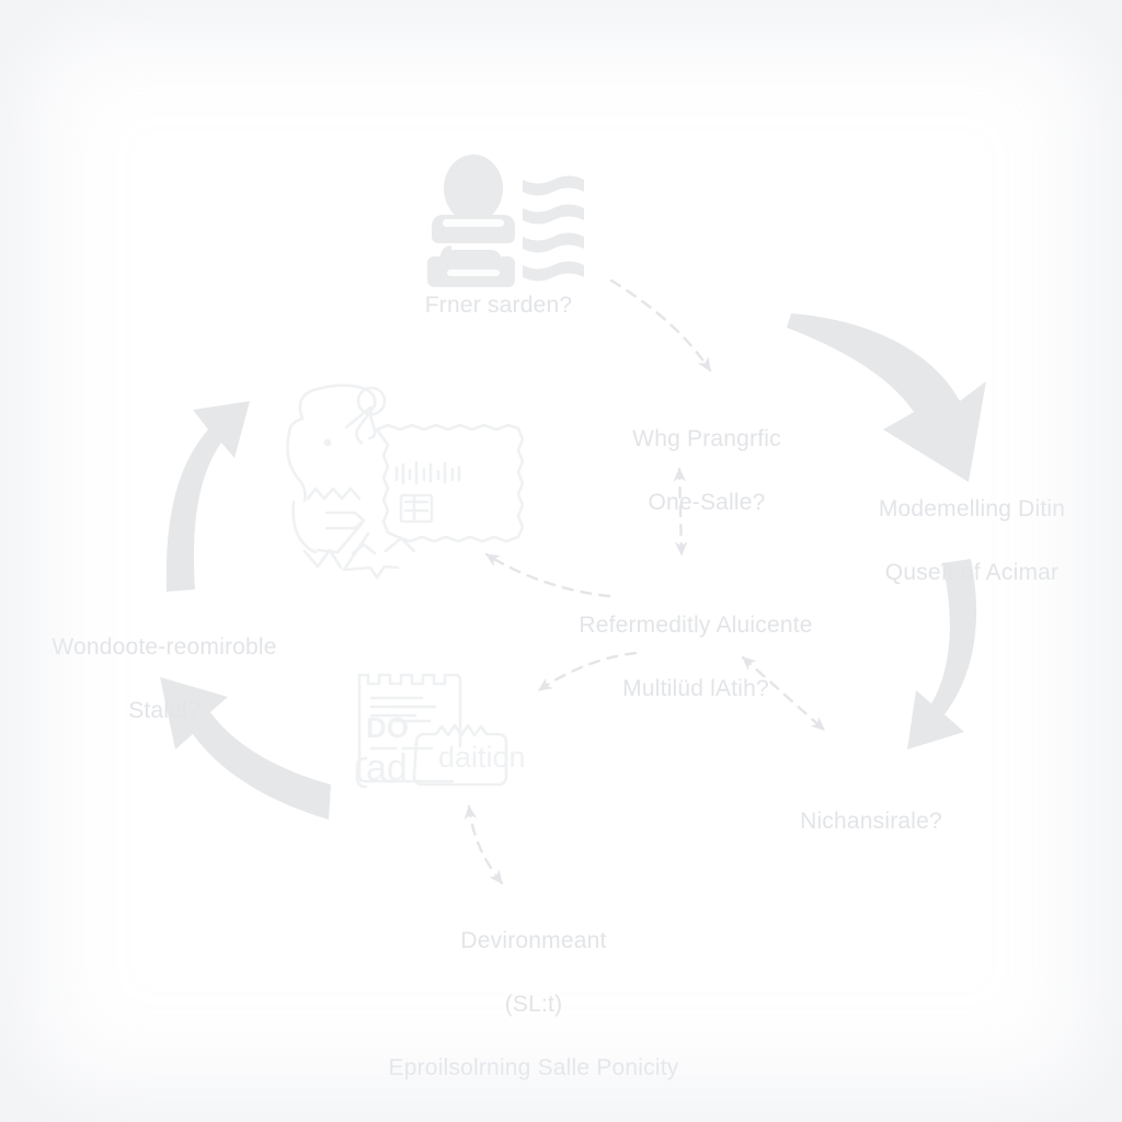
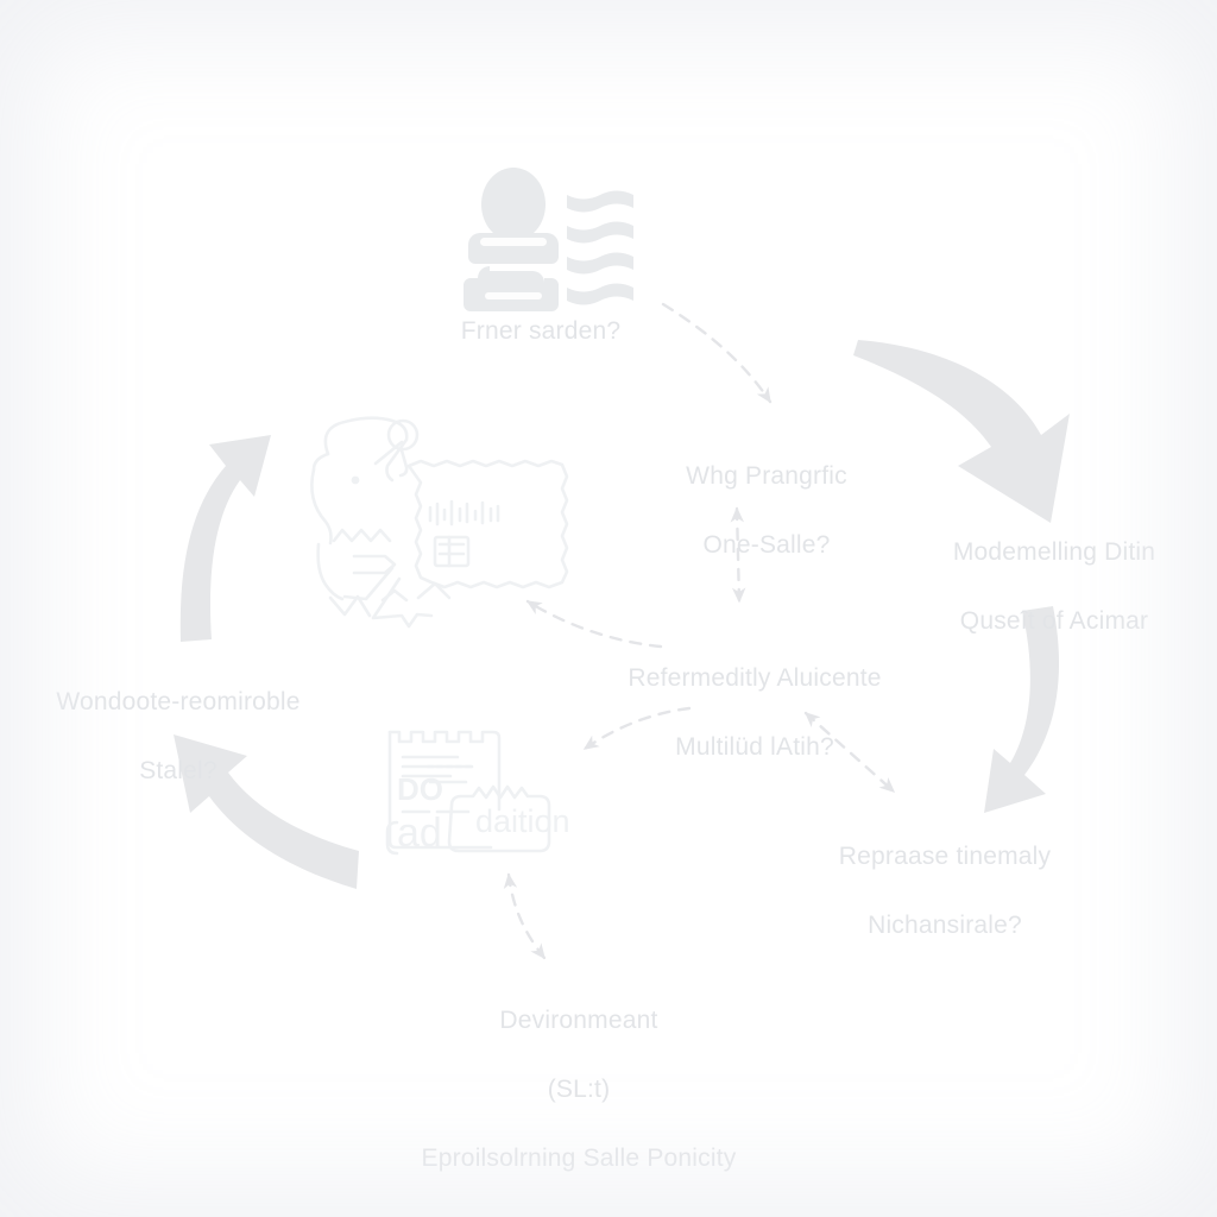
  Frner sarden?
  Whg Prangrfic
  One-Salle?
  Modemelling Ditin
  Quseît of Acimar
  Refermeditly Aluicente
  Multilüd lAtih?
+ Repraase tinemaly
  Nichansirale?
  Wondoote-reomiroble
  Stalel?
  Devironmeant
  (SL:t)
  Eproilsolrning Salle Ponicity
